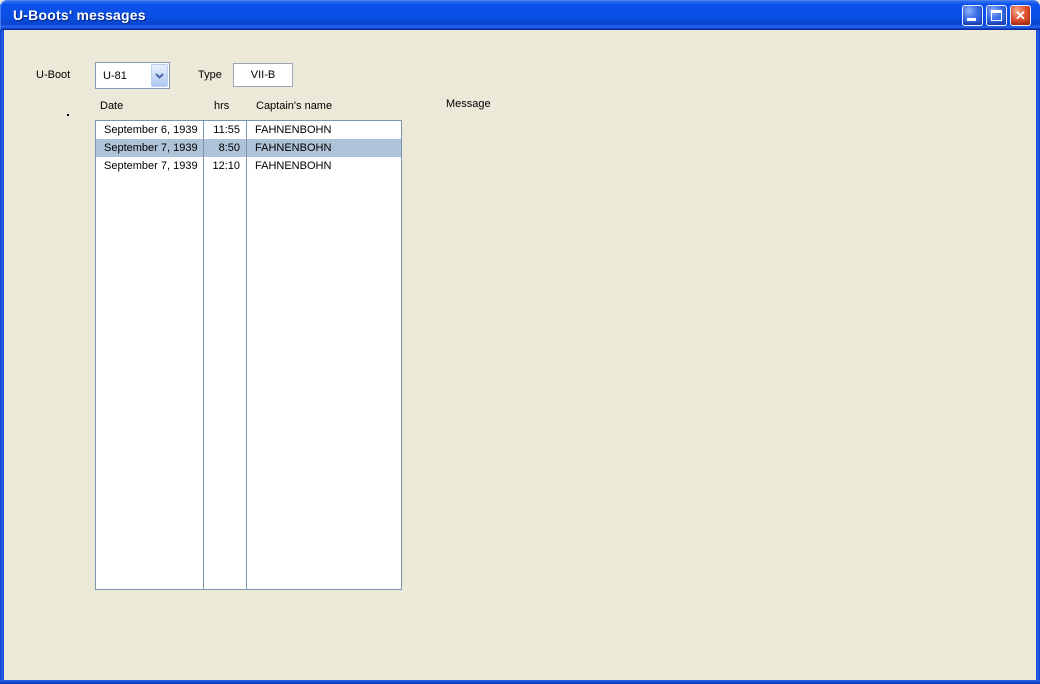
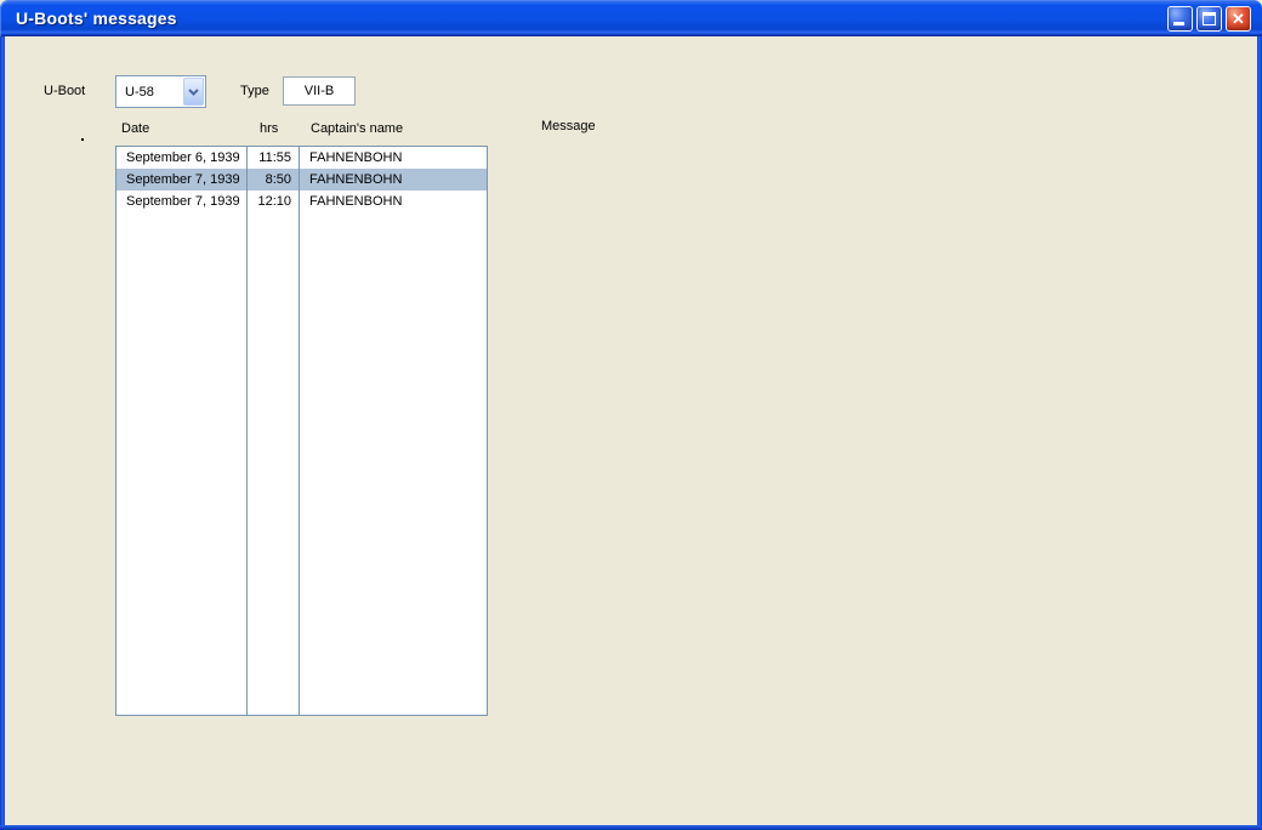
  U-Boots' messages
  ✕
  U-Boot
- U-81
+ U-58
  Type
  VII-B
  Date
  hrs
  Captain's name
  September 6, 1939
  11:55
  FAHNENBOHN
  September 7, 1939
  8:50
  FAHNENBOHN
  September 7, 1939
  12:10
  FAHNENBOHN
  Message
